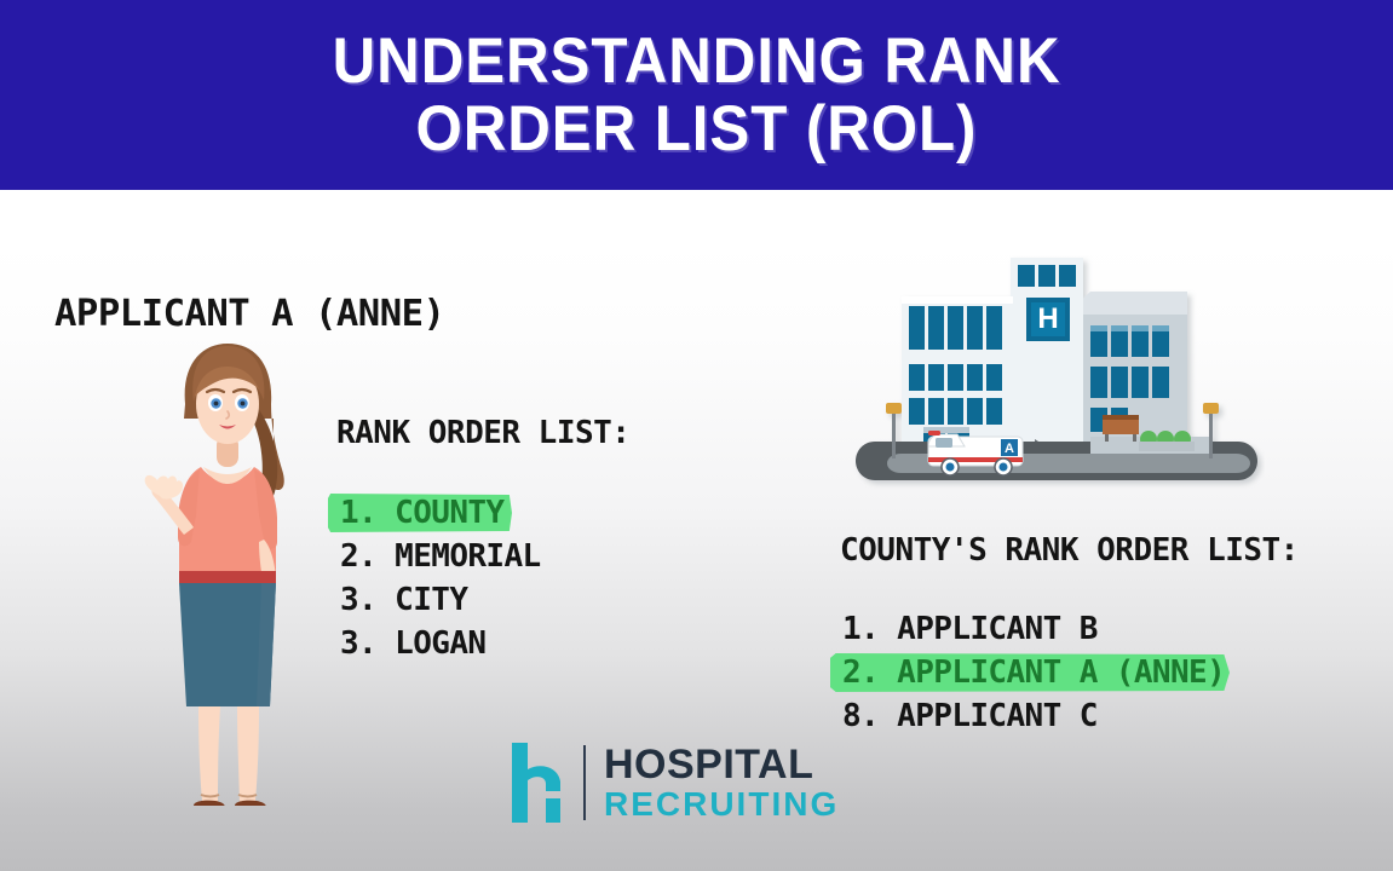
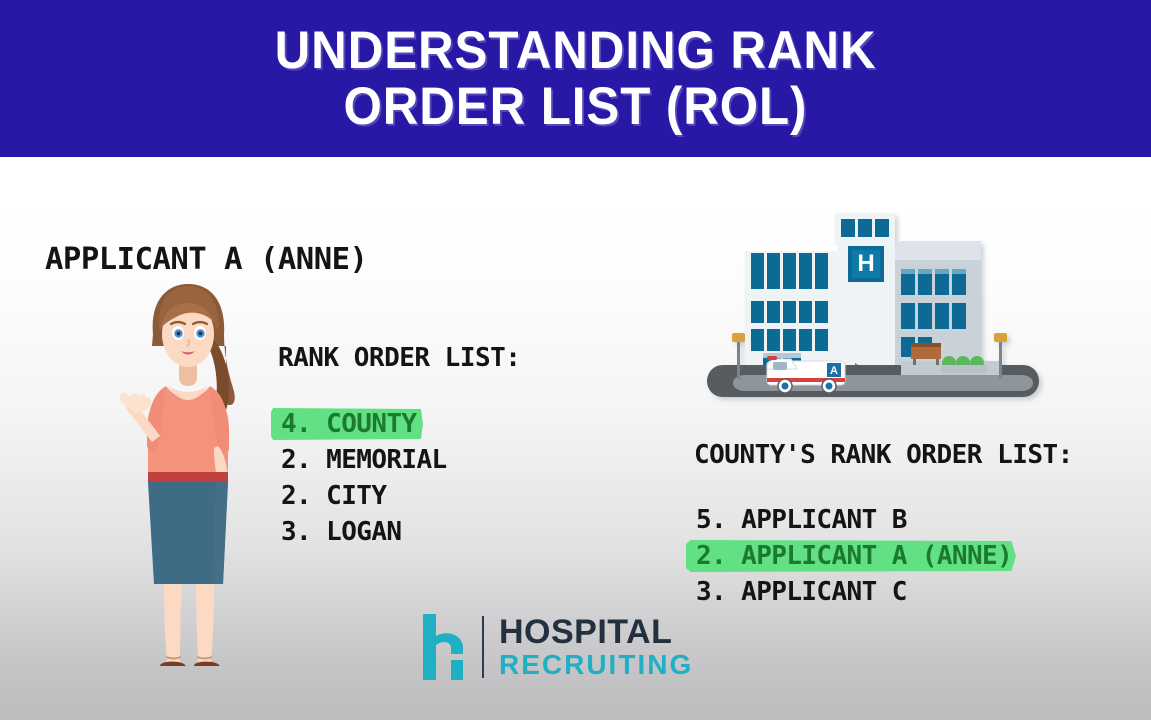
  UNDERSTANDING RANK
  ORDER LIST (ROL)
  APPLICANT A (ANNE)
  RANK ORDER LIST:
- 1. COUNTY
+ 4. COUNTY
  2. MEMORIAL
- 3. CITY
+ 2. CITY
  3. LOGAN
  H
  A
  COUNTY'S RANK ORDER LIST:
- 1. APPLICANT B
+ 5. APPLICANT B
  2. APPLICANT A (ANNE)
- 8. APPLICANT C
+ 3. APPLICANT C
  HOSPITAL
  RECRUITING
